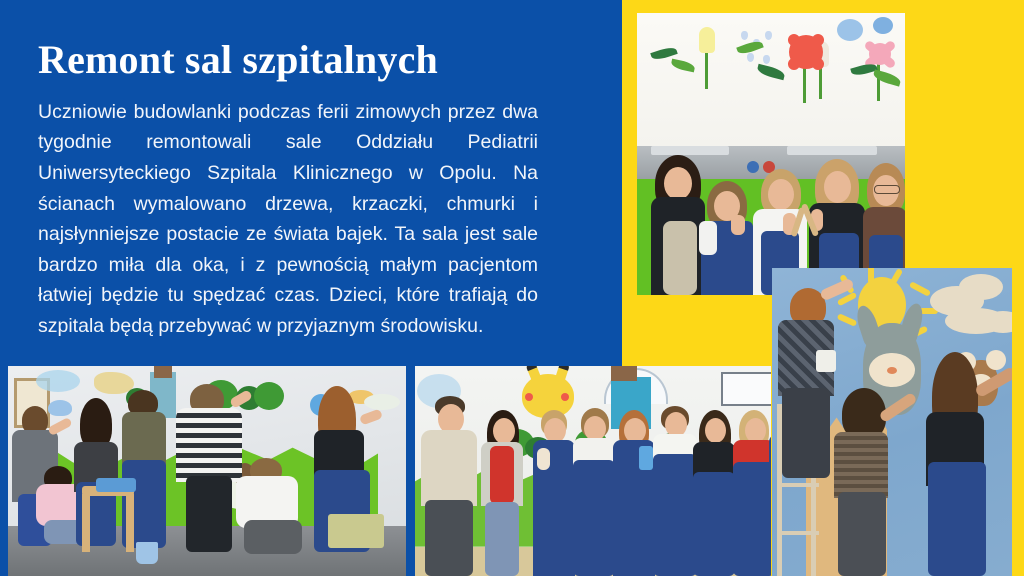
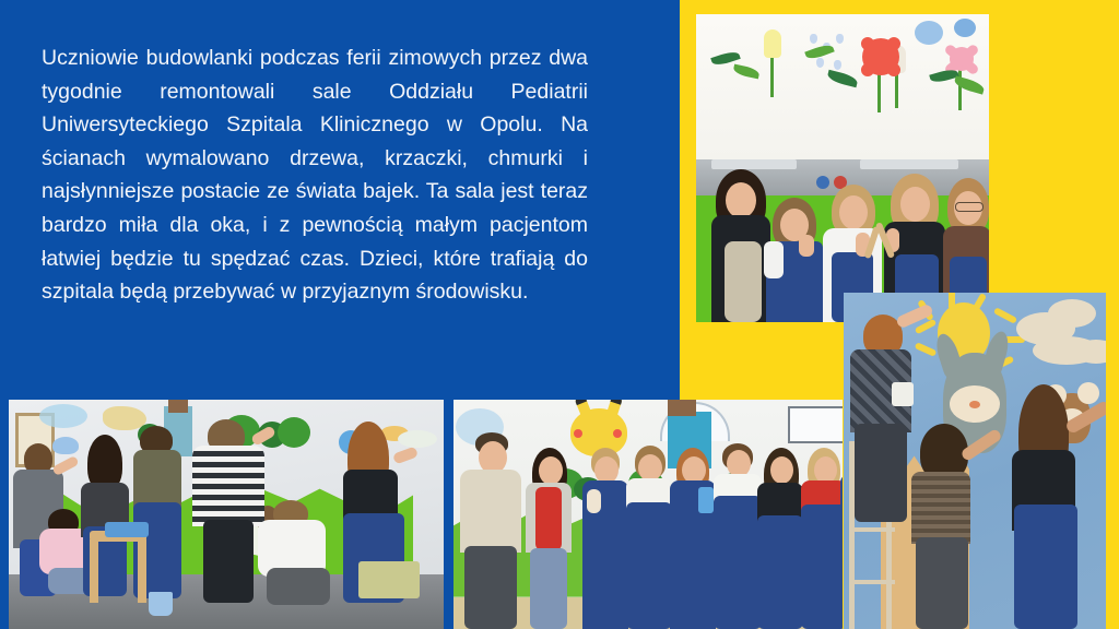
- Remont sal szpitalnych
- Uczniowie budowlanki podczas ferii zimowych przez dwa tygodnie remontowali sale Oddziału Pediatrii Uniwersyteckiego Szpitala Klinicznego w Opolu. Na ścianach wymalowano drzewa, krzaczki, chmurki i najsłynniejsze postacie ze świata bajek. Ta sala jest sale bardzo miła dla oka, i z pewnością małym pacjentom łatwiej będzie tu spędzać czas. Dzieci, które trafiają do szpitala będą przebywać w przyjaznym środowisku.
+ Uczniowie budowlanki podczas ferii zimowych przez dwa tygodnie remontowali sale Oddziału Pediatrii Uniwersyteckiego Szpitala Klinicznego w Opolu. Na ścianach wymalowano drzewa, krzaczki, chmurki i najsłynniejsze postacie ze świata bajek. Ta sala jest teraz bardzo miła dla oka, i z pewnością małym pacjentom łatwiej będzie tu spędzać czas. Dzieci, które trafiają do szpitala będą przebywać w przyjaznym środowisku.
